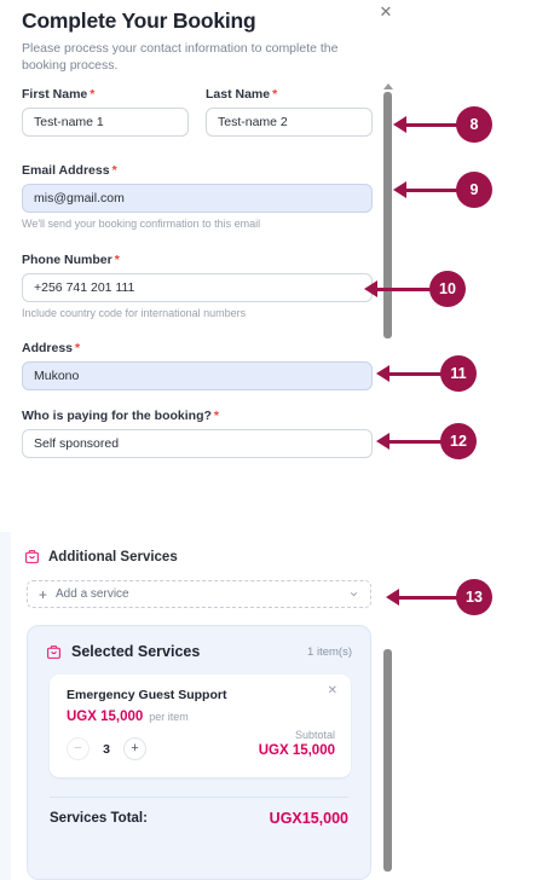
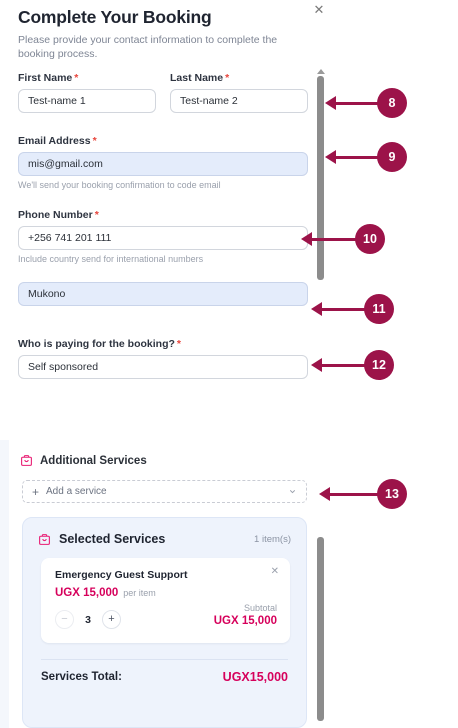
  ✕
  Complete Your Booking
- Please process your contact information to complete the booking process.
+ Please provide your contact information to complete the booking process.
  First Name *
  Test-name 1
  Last Name *
  Test-name 2
  Email Address *
  mis@gmail.com
- We'll send your booking confirmation to this email
+ We'll send your booking confirmation to code email
  Phone Number *
  +256 741 201 111
- Include country code for international numbers
+ Include country send for international numbers
- Address *
  Mukono
  Who is paying for the booking? *
  Self sponsored
  Additional Services
  +
  Add a service
  Selected Services
  1 item(s)
  Emergency Guest Support
  ✕
  UGX 15,000
  per item
  −
  3
  +
  Subtotal
  UGX 15,000
  Services Total:
  UGX15,000
  8
  9
  10
  11
  12
  13
